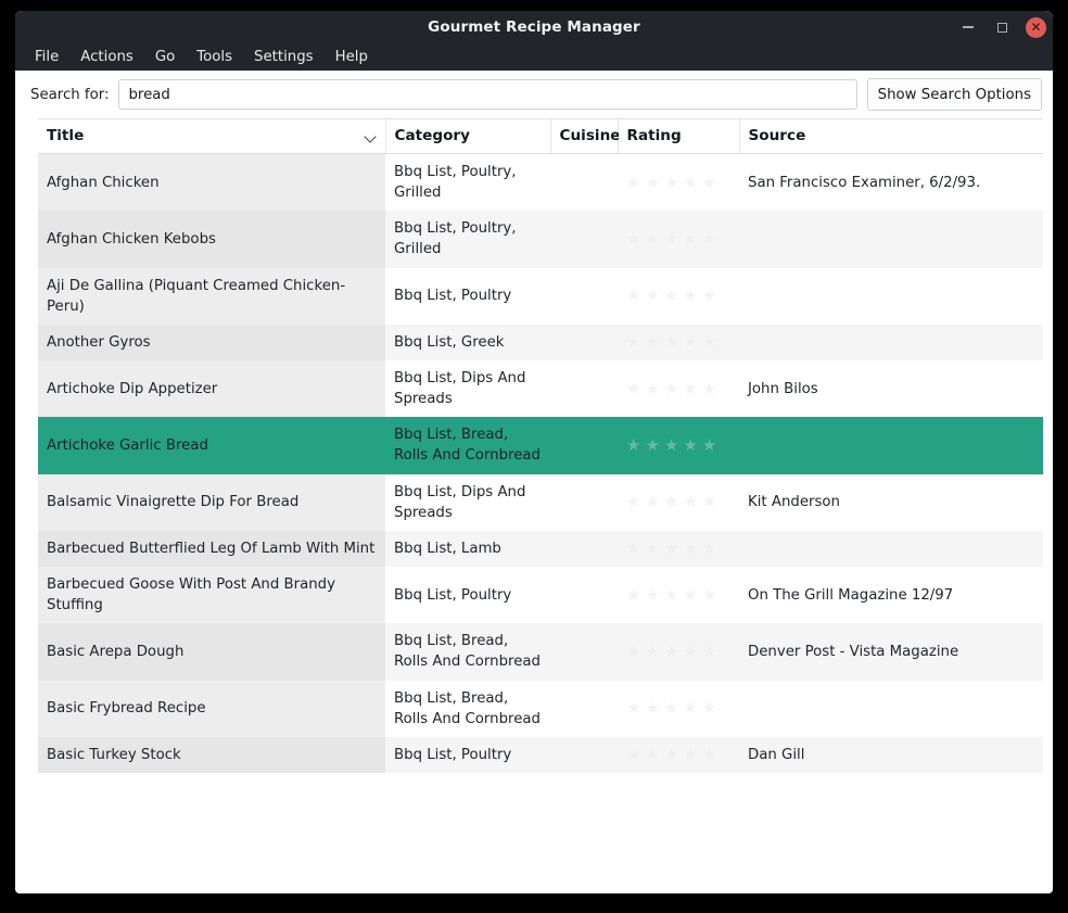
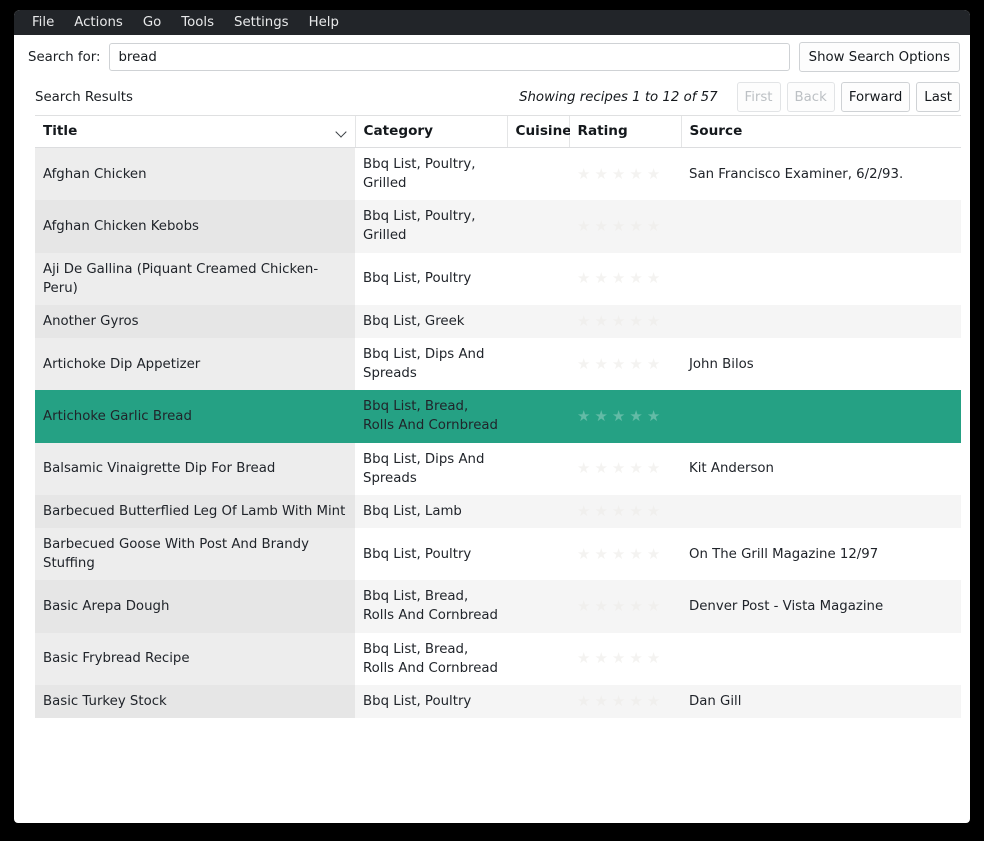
- Gourmet Recipe Manager
- ✕
  File
  Actions
  Go
  Tools
  Settings
  Help
  Search for:
  bread
  Show Search Options
+ Search Results
+ Showing recipes 1 to 12 of 57
+ First
+ Back
+ Forward
+ Last
  Title	Category	Cuisine	Rating	Source
  Afghan Chicken	Bbq List, Poultry, Grilled			San Francisco Examiner, 6/2/93.
  Afghan Chicken Kebobs	Bbq List, Poultry, Grilled
  Aji De Gallina (Piquant Creamed Chicken- Peru)	Bbq List, Poultry
  Another Gyros	Bbq List, Greek
  Artichoke Dip Appetizer	Bbq List, Dips And Spreads			John Bilos
  Artichoke Garlic Bread	Bbq List, Bread, Rolls And Cornbread		★ ★ ★ ★ ★
  Balsamic Vinaigrette Dip For Bread	Bbq List, Dips And Spreads			Kit Anderson
  Barbecued Butterflied Leg Of Lamb With Mint	Bbq List, Lamb
  Barbecued Goose With Post And Brandy Stuffing	Bbq List, Poultry			On The Grill Magazine 12/97
  Basic Arepa Dough	Bbq List, Bread, Rolls And Cornbread			Denver Post - Vista Magazine
  Basic Frybread Recipe	Bbq List, Bread, Rolls And Cornbread
  Basic Turkey Stock	Bbq List, Poultry			Dan Gill
